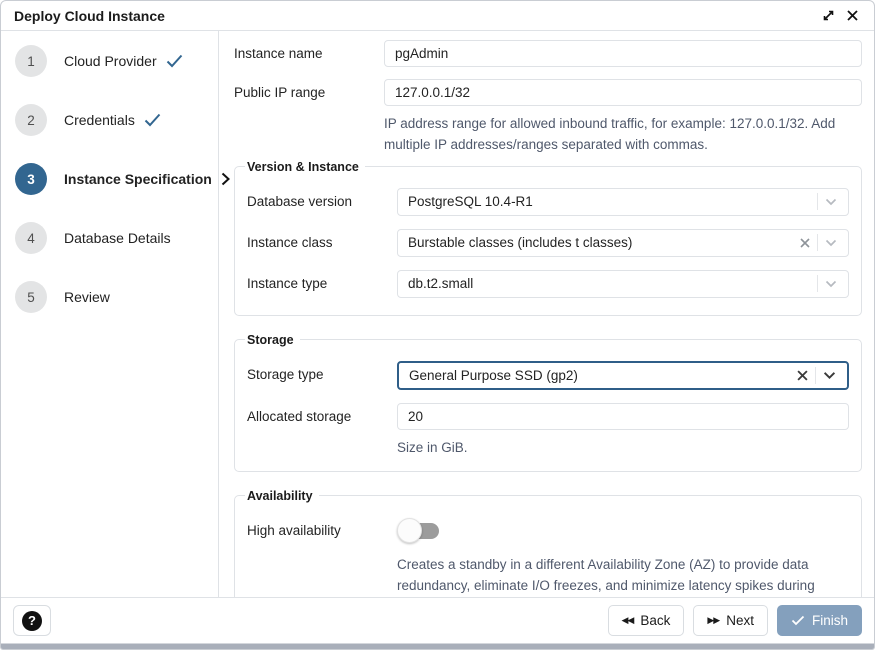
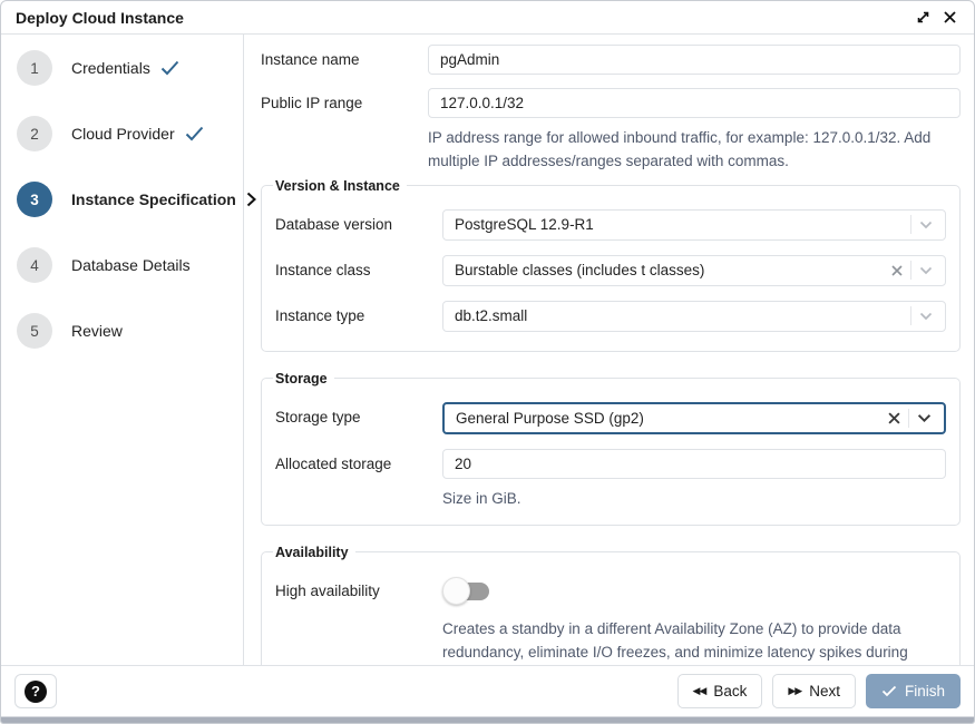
  Deploy Cloud Instance
  1
- Cloud Provider
+ Credentials
  2
- Credentials
+ Cloud Provider
  3
  Instance Specification
  4
  Database Details
  5
  Review
  Instance name
  pgAdmin
  Public IP range
  127.0.0.1/32
  IP address range for allowed inbound traffic, for example: 127.0.0.1/32. Add multiple IP addresses/ranges separated with commas.
  Version & Instance
  Database version
- PostgreSQL 10.4-R1
+ PostgreSQL 12.9-R1
  Instance class
  Burstable classes (includes t classes)
  Instance type
  db.t2.small
  Storage
  Storage type
  General Purpose SSD (gp2)
  Allocated storage
  20
  Size in GiB.
  Availability
  High availability
  Creates a standby in a different Availability Zone (AZ) to provide data redundancy, eliminate I/O freezes, and minimize latency spikes during
  ?
  ◀◀
  Back
  ▶▶
  Next
  Finish
